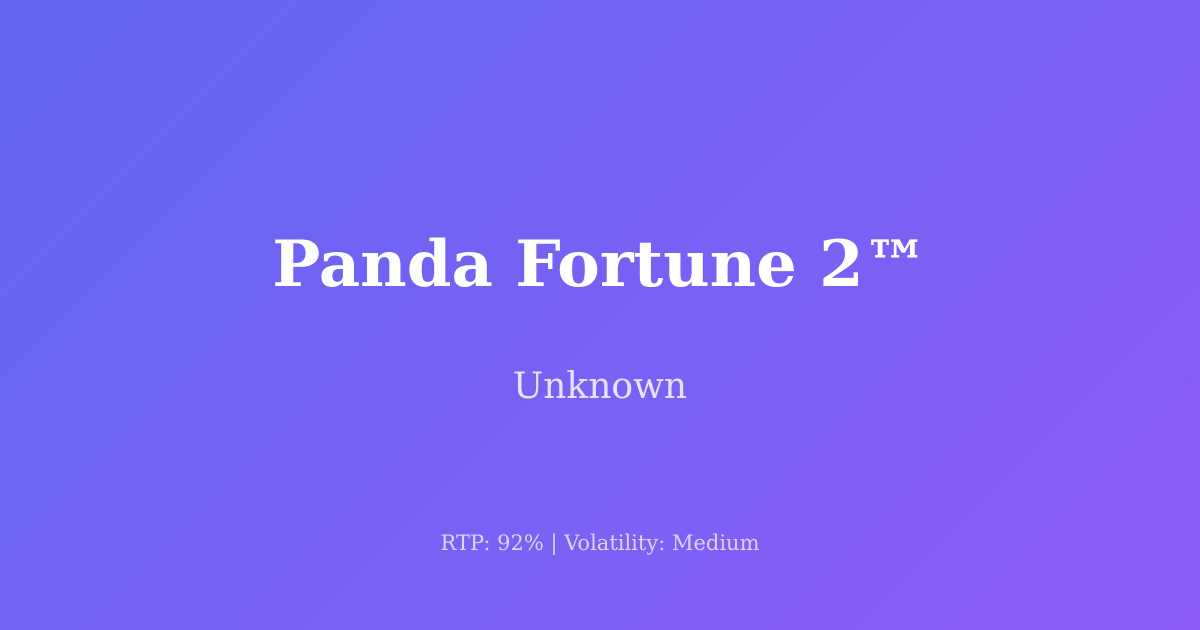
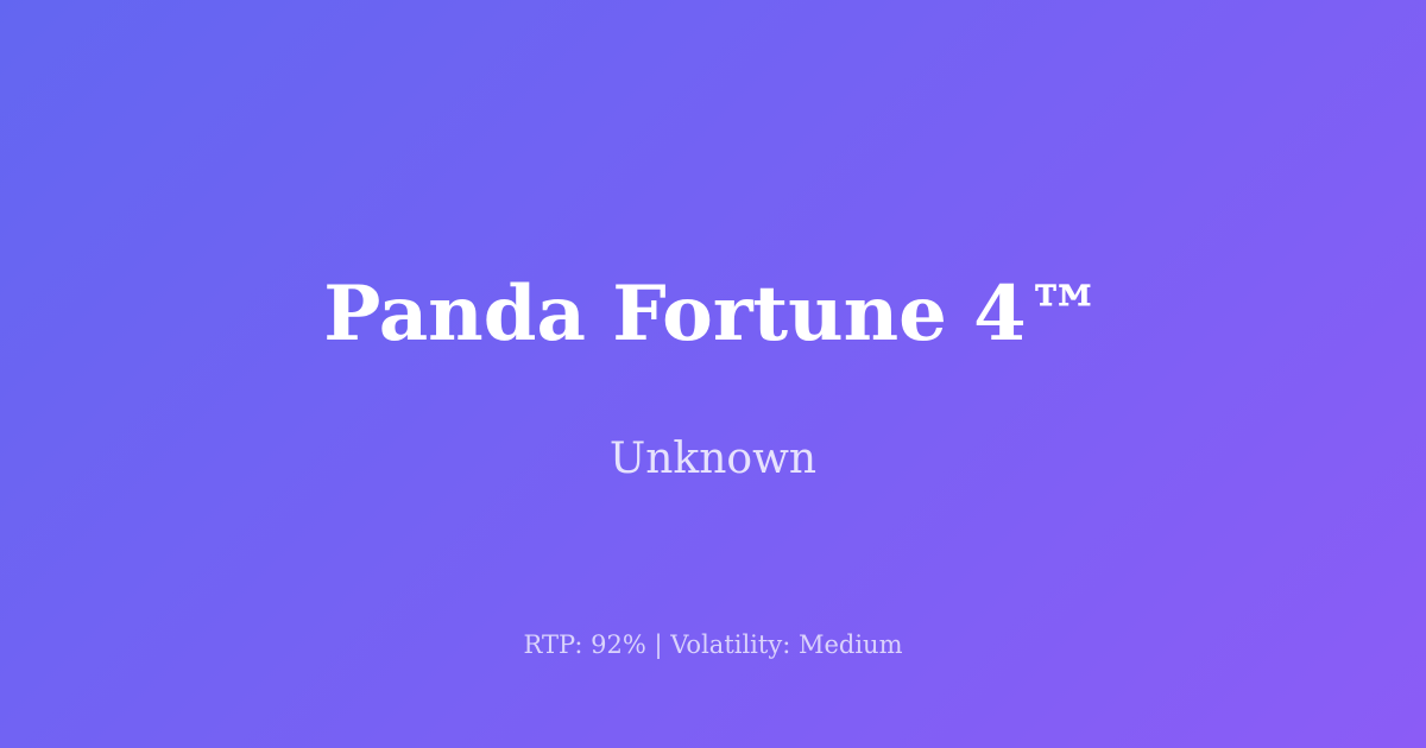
- Panda Fortune 2™
+ Panda Fortune 4™
  Unknown
  RTP: 92% | Volatility: Medium
